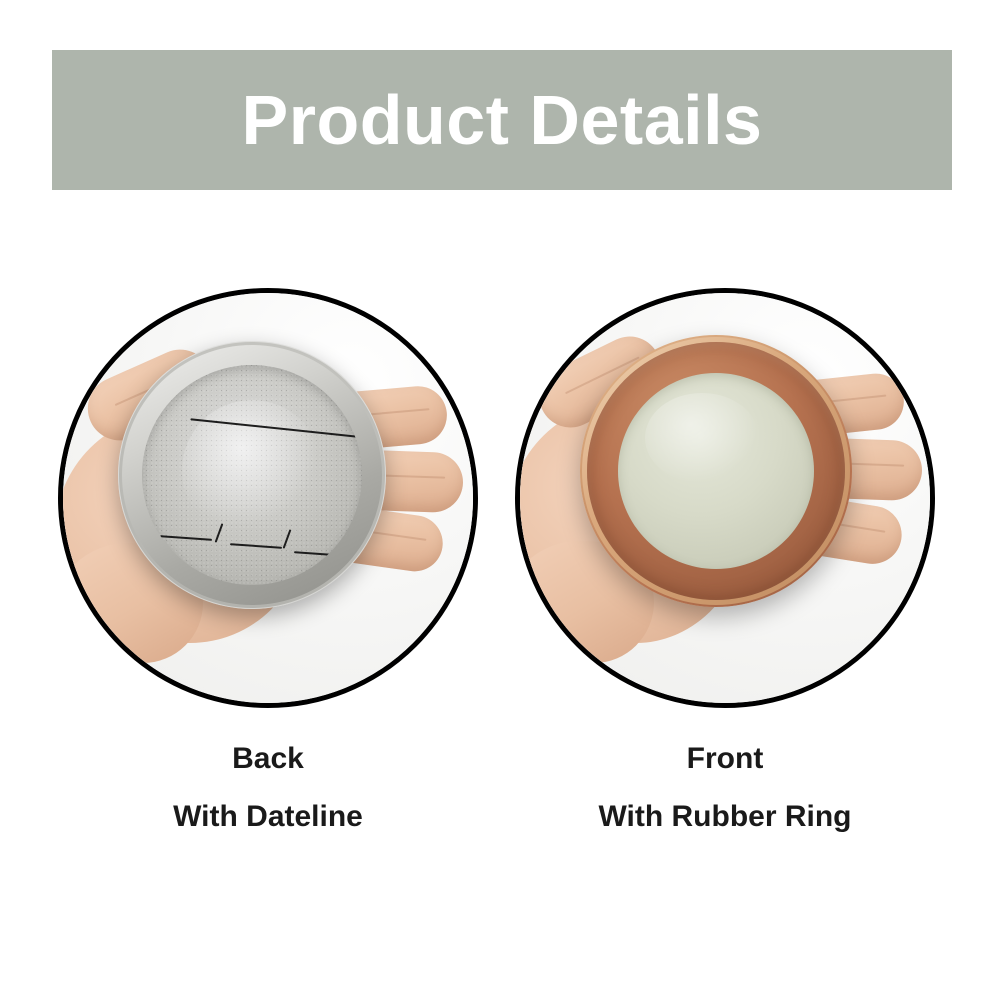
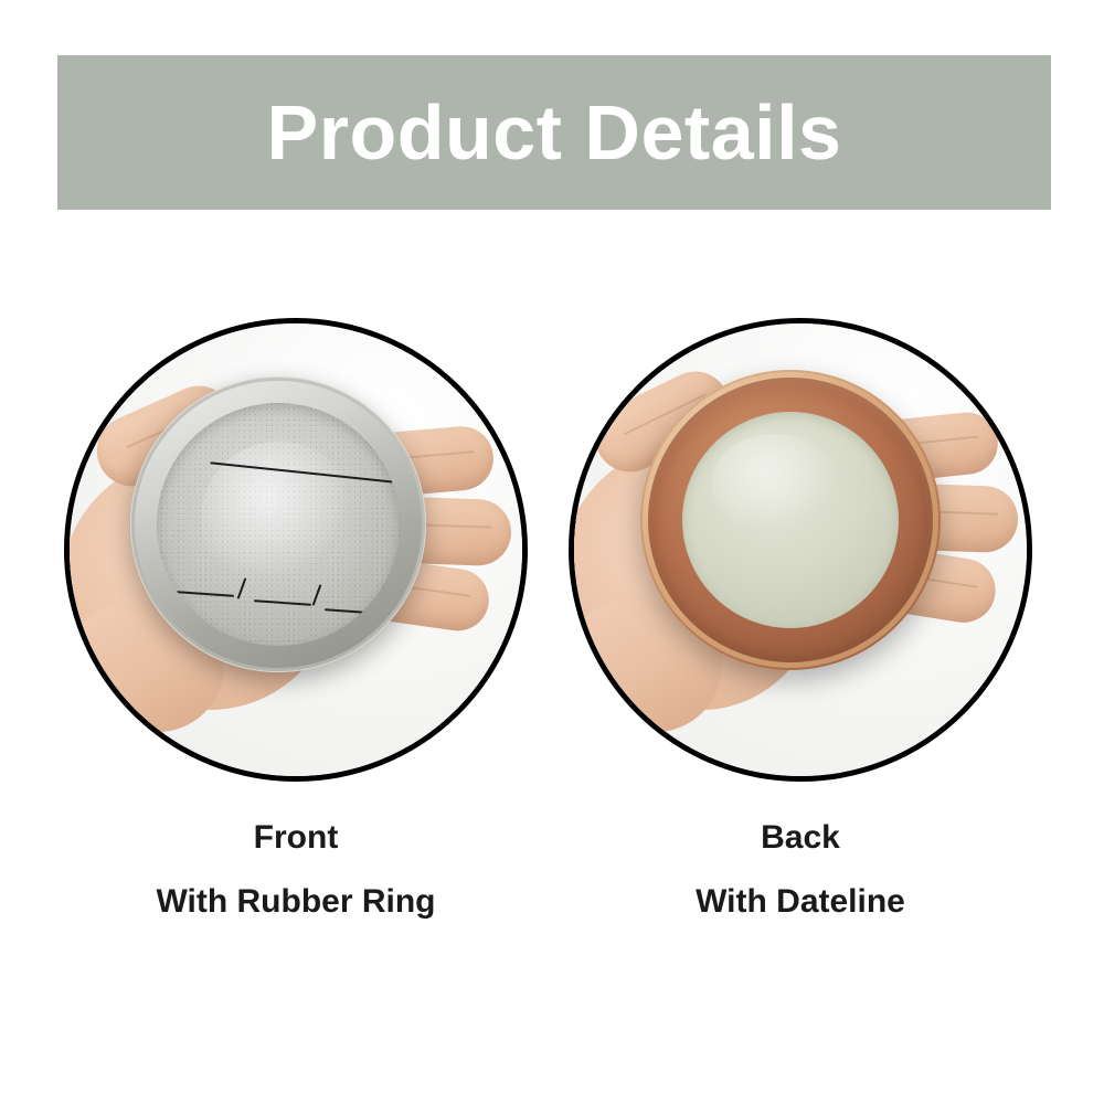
  Product Details
- Back
+ Front
- With Dateline
+ With Rubber Ring
- Front
+ Back
- With Rubber Ring
+ With Dateline
